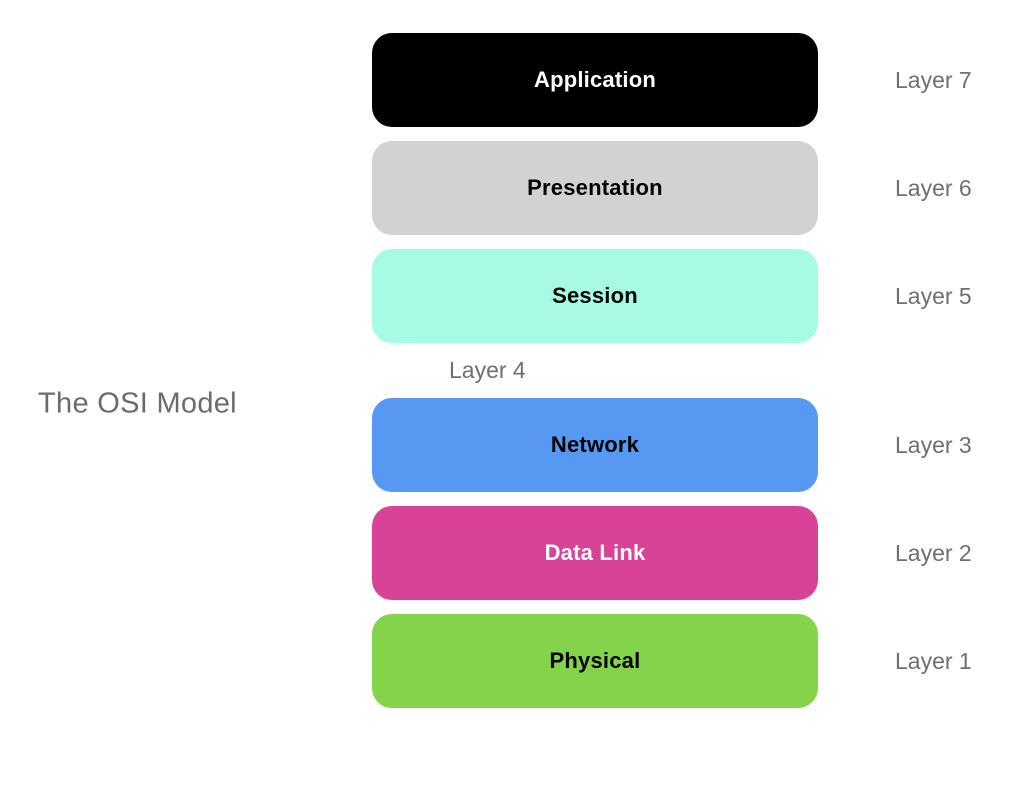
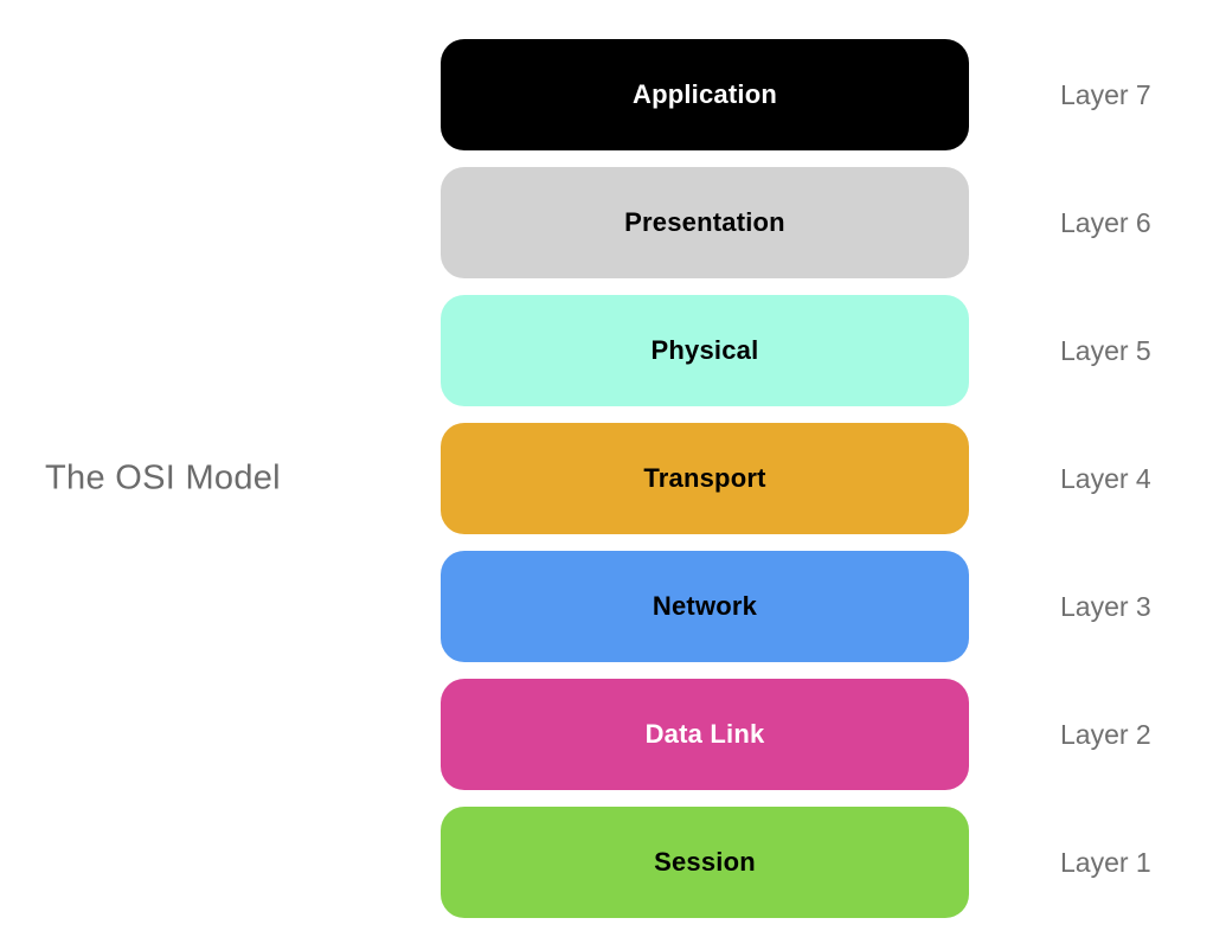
  The OSI Model
  Application
  Layer 7
  Presentation
  Layer 6
- Session
+ Physical
  Layer 5
+ Transport
  Layer 4
  Network
  Layer 3
  Data Link
  Layer 2
- Physical
+ Session
  Layer 1
